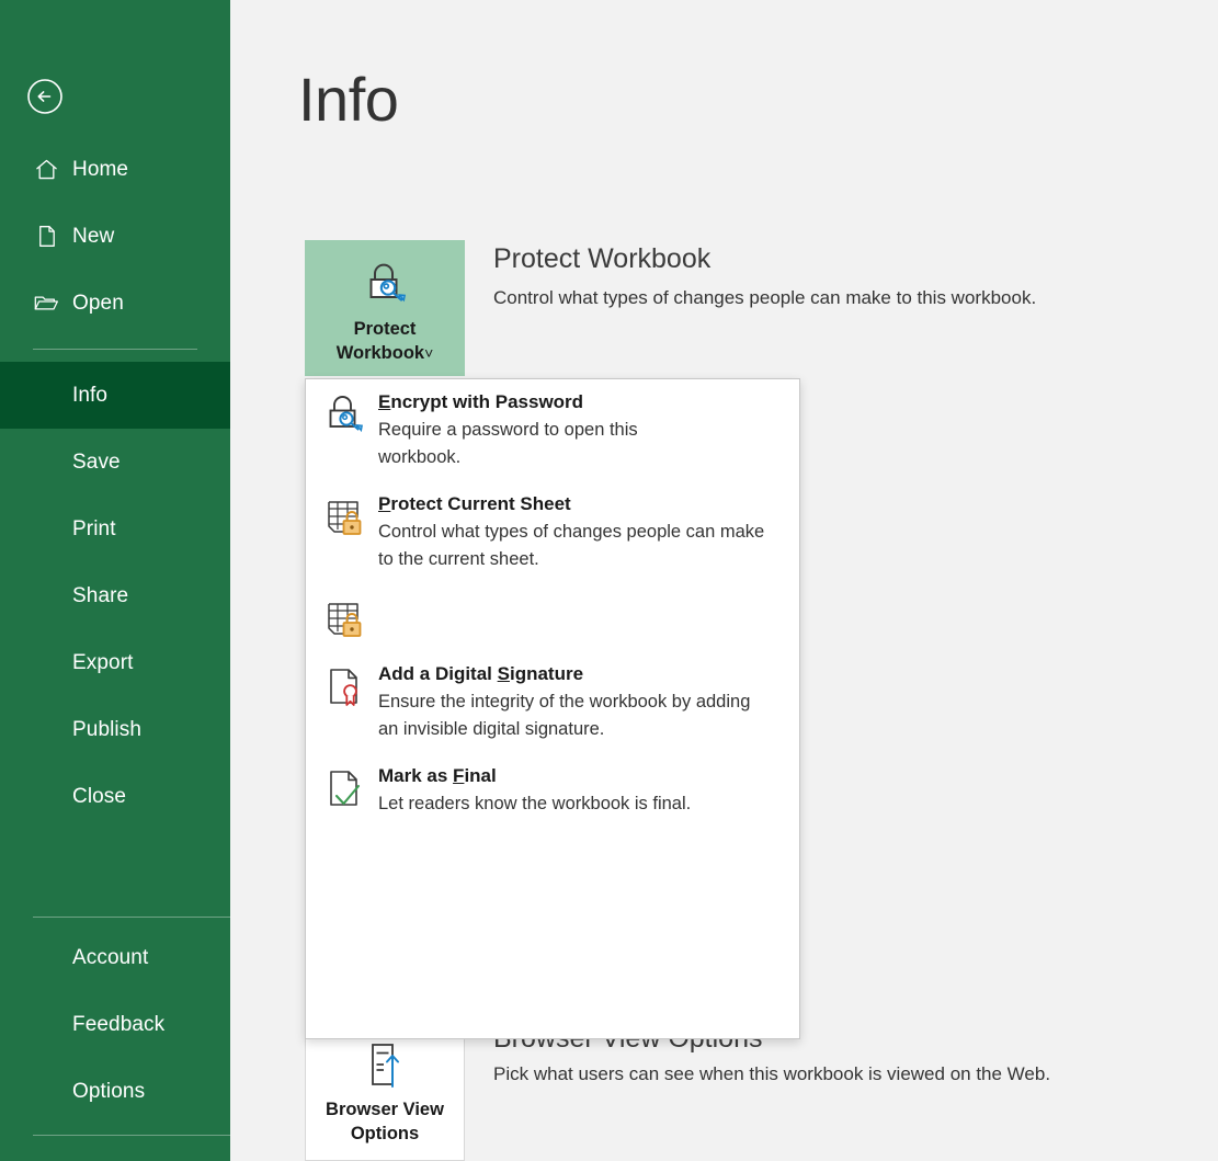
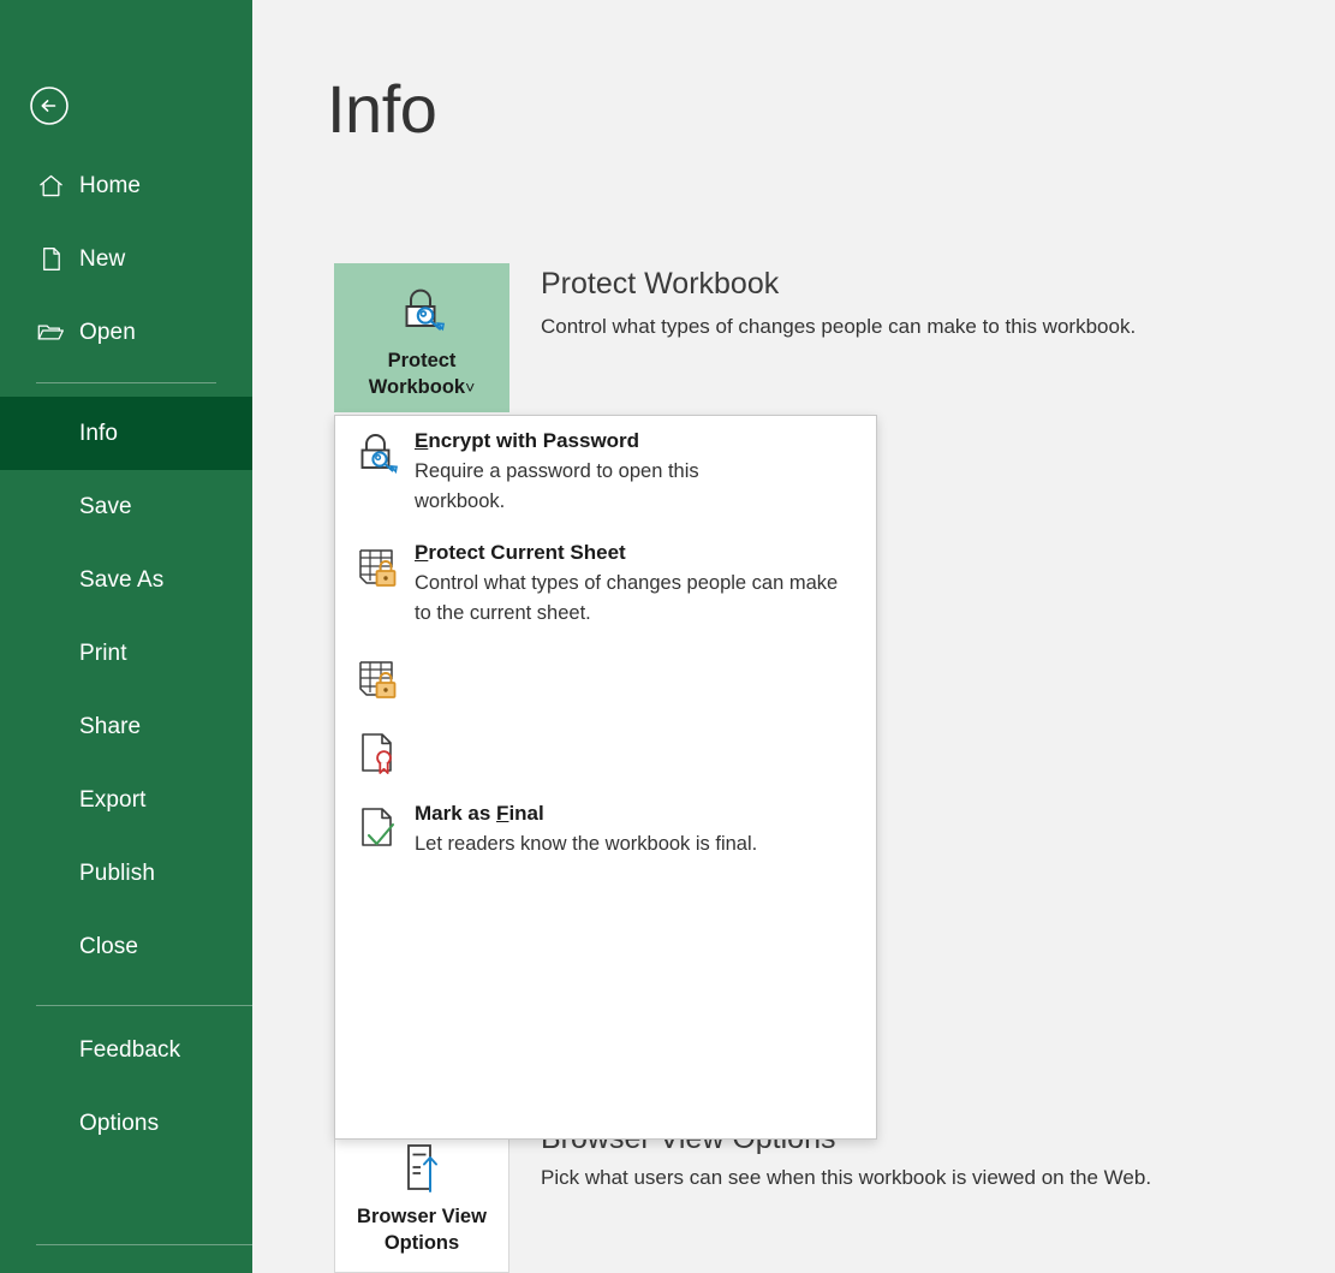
  Home
  New
  Open
  Info
  Save
+ Save As
  Print
  Share
  Export
  Publish
  Close
- Account
  Feedback
  Options
  Info
  Protect
  Workbook˅
  Protect Workbook
  Control what types of changes people can make to this workbook.
  Browser View
  Options
  Pick what users can see when this workbook is viewed on the Web.
  Encrypt with Password
  Require a password to open this workbook.
  Protect Current Sheet
  Control what types of changes people can make to the current sheet.
- Add a Digital Signature
- Ensure the integrity of the workbook by adding an invisible digital signature.
  Mark as Final
  Let readers know the workbook is final.
